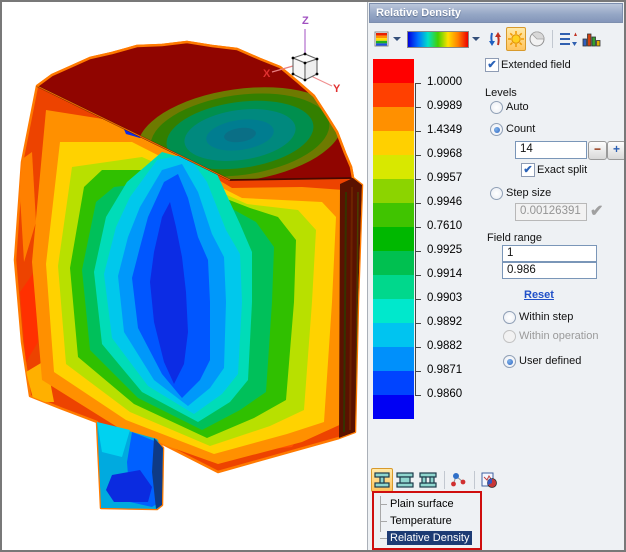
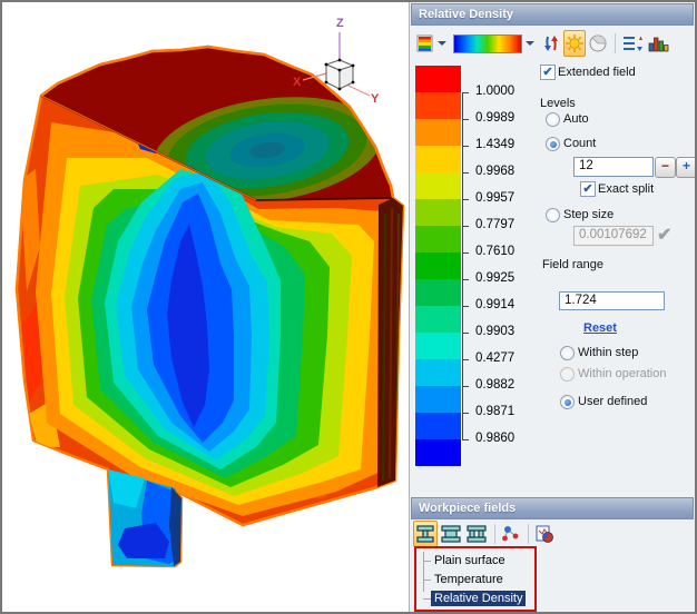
  Z
  X
  Y
  Relative Density
  1.0000
  0.9989
  1.4349
  0.9968
  0.9957
- 0.9946
+ 0.7797
  0.7610
  0.9925
  0.9914
  0.9903
- 0.9892
+ 0.4277
  0.9882
  0.9871
  0.9860
  Extended field
  Levels
  Auto
  Count
- 14
+ 12
  −
  +
  Exact split
  Step size
- 0.00126391
+ 0.00107692
  ✔
  Field range
- 1
- 0.986
+ 1.724
  Reset
  Within step
  Within operation
  User defined
+ Workpiece fields
  Plain surface
  Temperature
  Relative Density
